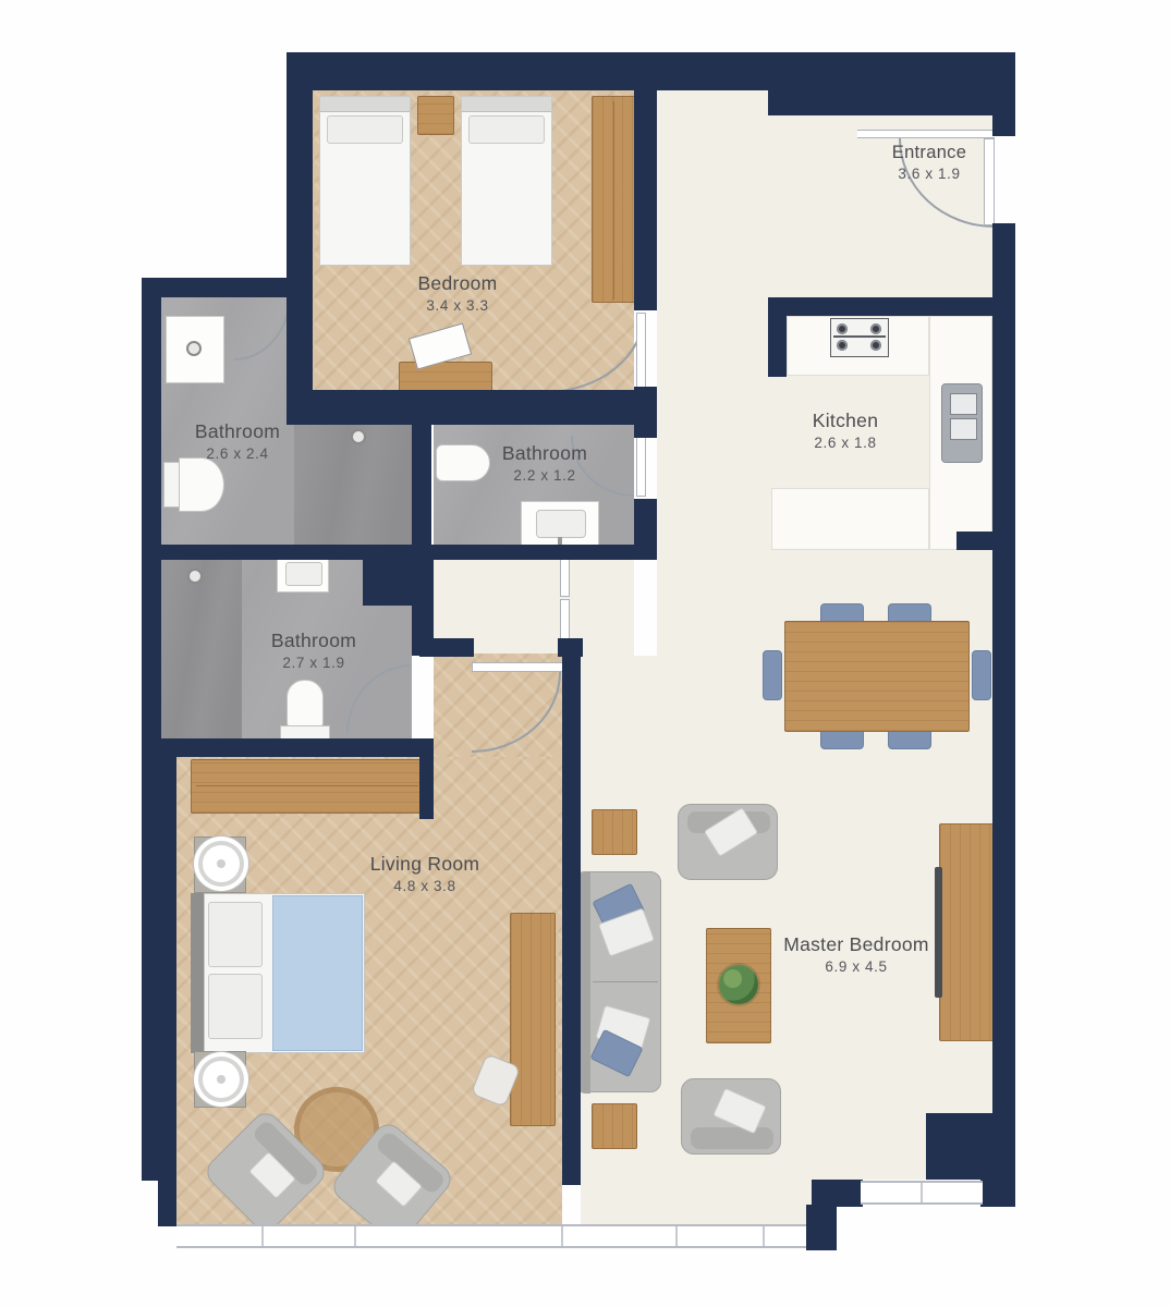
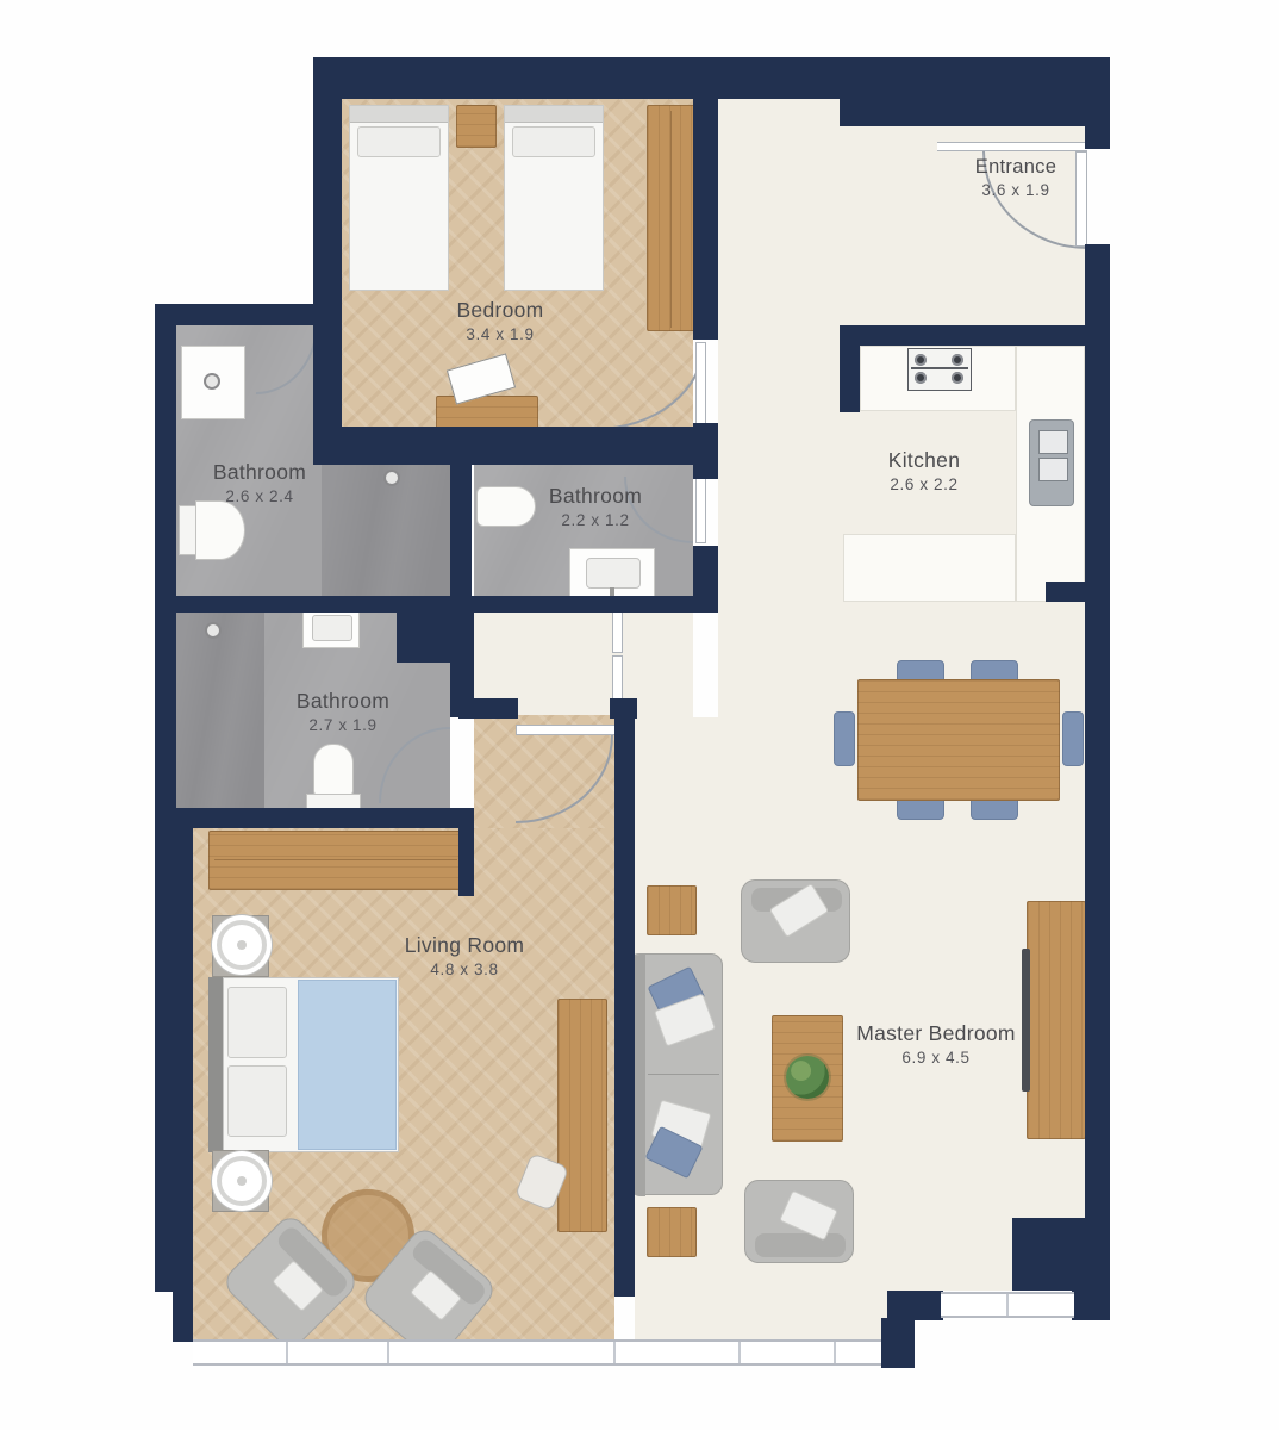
  Bedroom
- 3.4 x 3.3
+ 3.4 x 1.9
  Bathroom
  2.6 x 2.4
  Bathroom
  2.2 x 1.2
  Bathroom
  2.7 x 1.9
  Kitchen
- 2.6 x 1.8
+ 2.6 x 2.2
  Living Room
  4.8 x 3.8
  Master Bedroom
  6.9 x 4.5
  Entrance
  3.6 x 1.9
